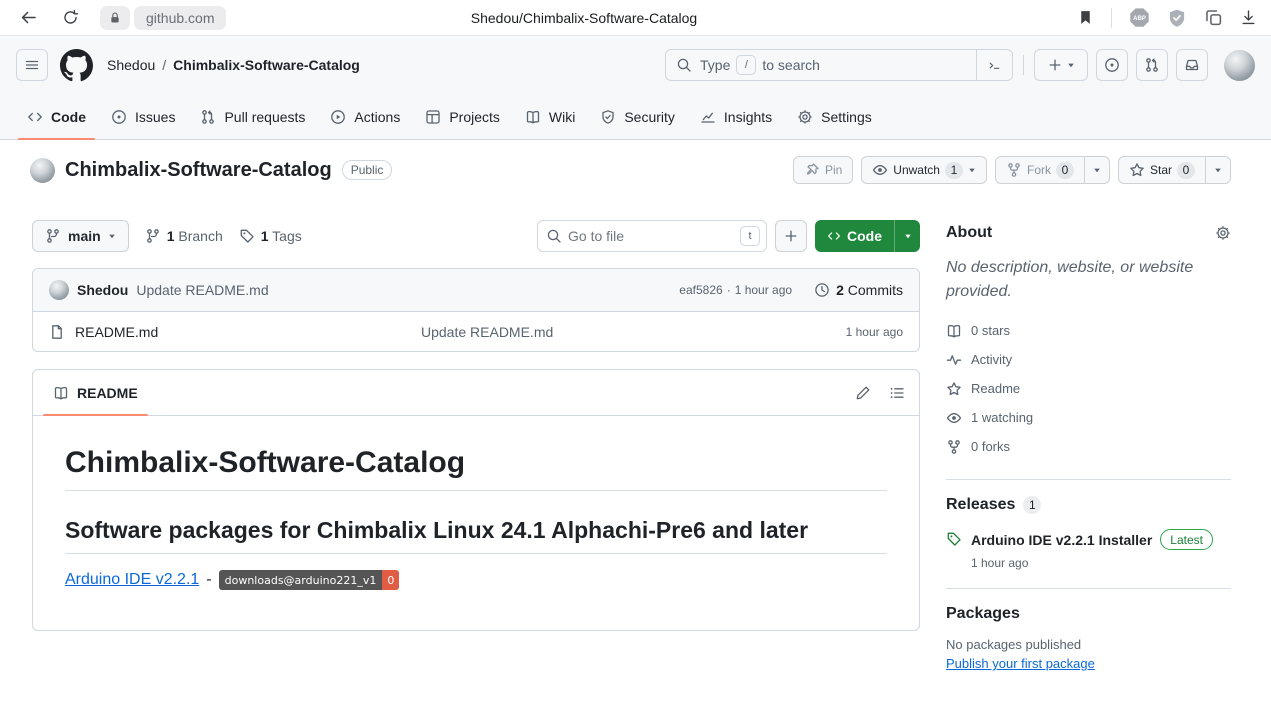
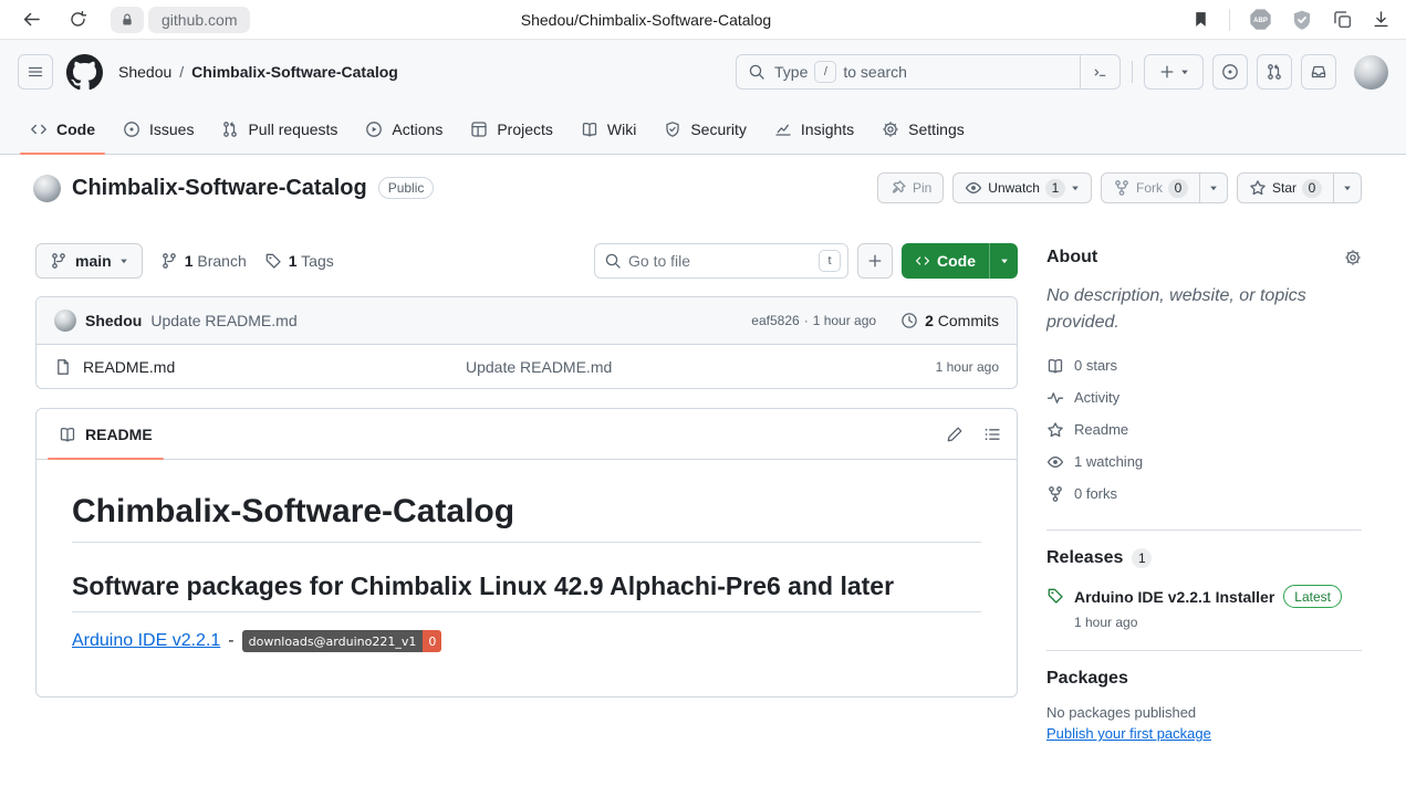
  github.com
  Shedou/Chimbalix-Software-Catalog
  Shedou
  /
  Chimbalix-Software-Catalog
  Type
  /
  to search
  Code
  Issues
  Pull requests
  Actions
  Projects
  Wiki
  Security
  Insights
  Settings
  Chimbalix-Software-Catalog
  Public
  Pin
  Unwatch
  1
  Fork
  0
  Star
  0
  main
  1 Branch
  1 Tags
  Go to file
  t
  Code
  Shedou
  Update README.md
  eaf5826
  ·
  1 hour ago
  2 Commits
  README.md
  Update README.md
  1 hour ago
  README
  Chimbalix-Software-Catalog
- Software packages for Chimbalix Linux 24.1 Alphachi-Pre6 and later
+ Software packages for Chimbalix Linux 42.9 Alphachi-Pre6 and later
  Arduino IDE v2.2.1
  -
  downloads@arduino221_v1
  0
  About
- No description, website, or website provided.
+ No description, website, or topics provided.
  0 stars
  Activity
  Readme
  1 watching
  0 forks
  Releases
  1
  Arduino IDE v2.2.1 Installer
  Latest
  1 hour ago
  Packages
  No packages published
  Publish your first package
